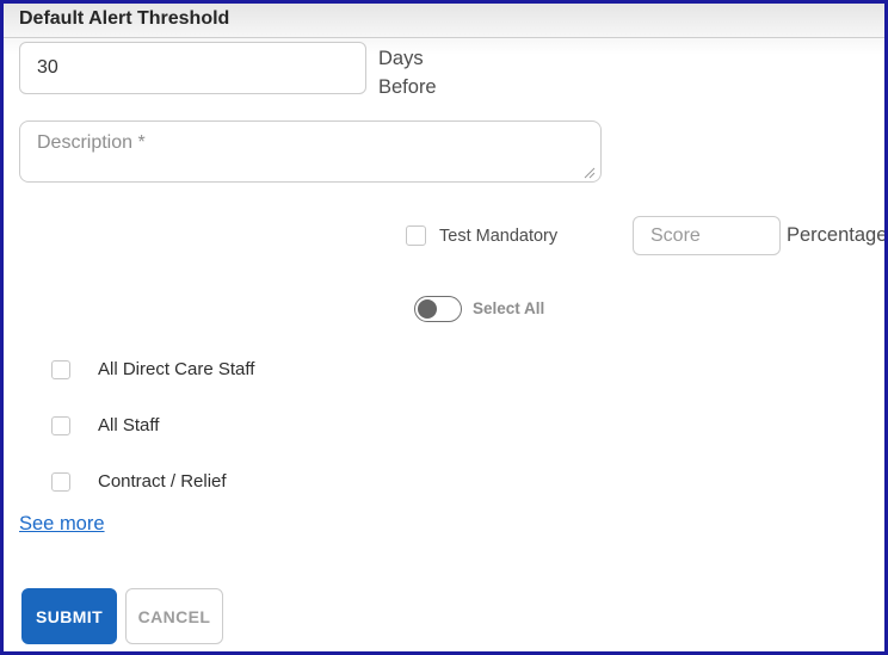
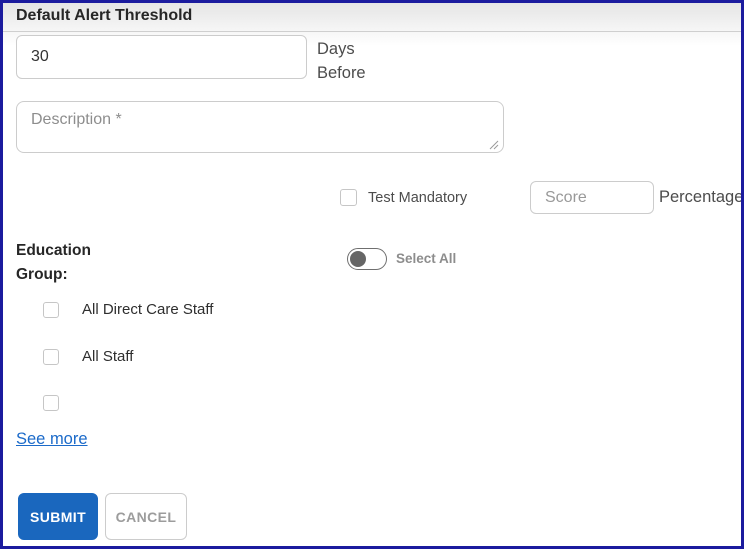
  Default Alert Threshold
  30
  Days Before
  Description *
  Test Mandatory
  Score
  Percentage
+ Education Group:
  Select All
  All Direct Care Staff
  All Staff
- Contract / Relief
  See more
  SUBMIT
  CANCEL
